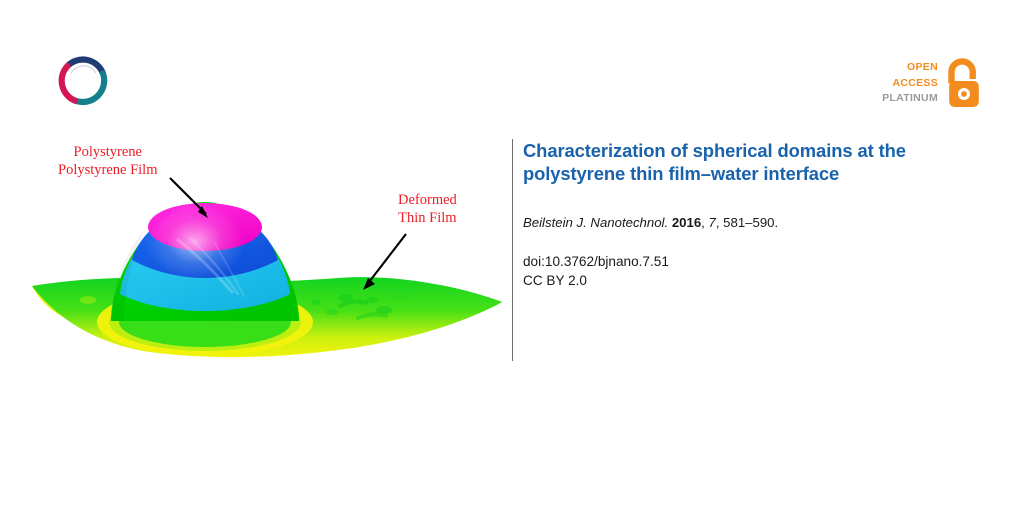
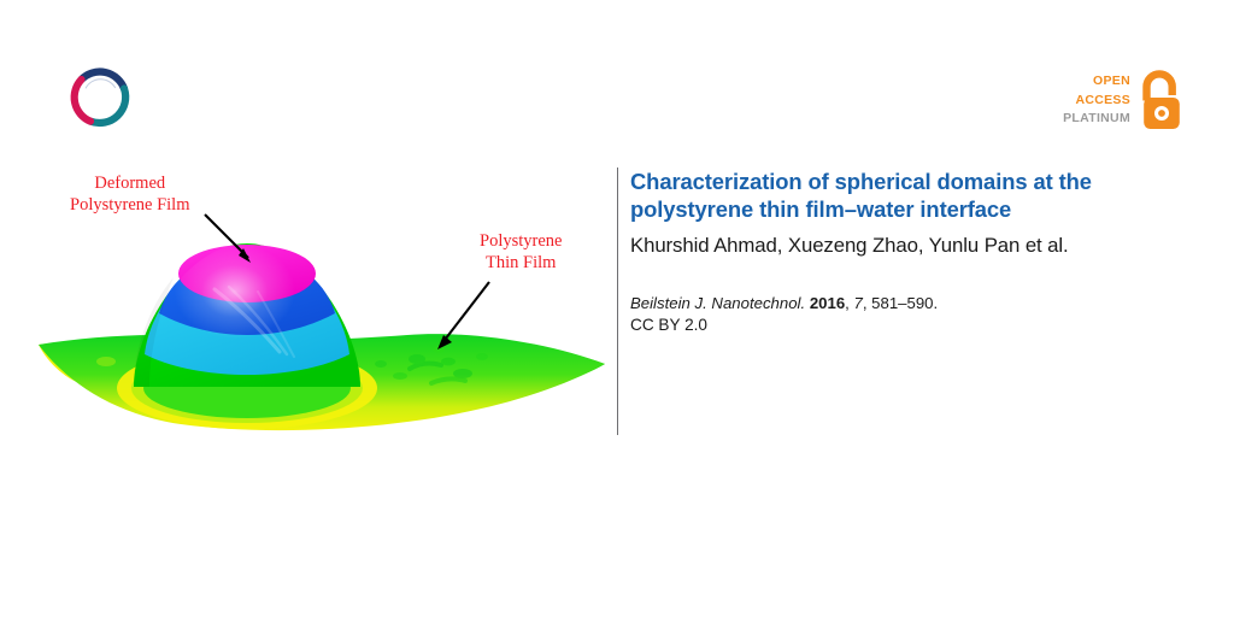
  OPEN
  ACCESS
  PLATINUM
- Polystyrene
+ Deformed
  Polystyrene Film
- Deformed
+ Polystyrene
  Thin Film
  Characterization of spherical domains at the polystyrene thin film–water interface
+ Khurshid Ahmad, Xuezeng Zhao, Yunlu Pan et al.
  Beilstein J. Nanotechnol. 2016, 7, 581–590.
- doi:10.3762/bjnano.7.51
  CC BY 2.0
